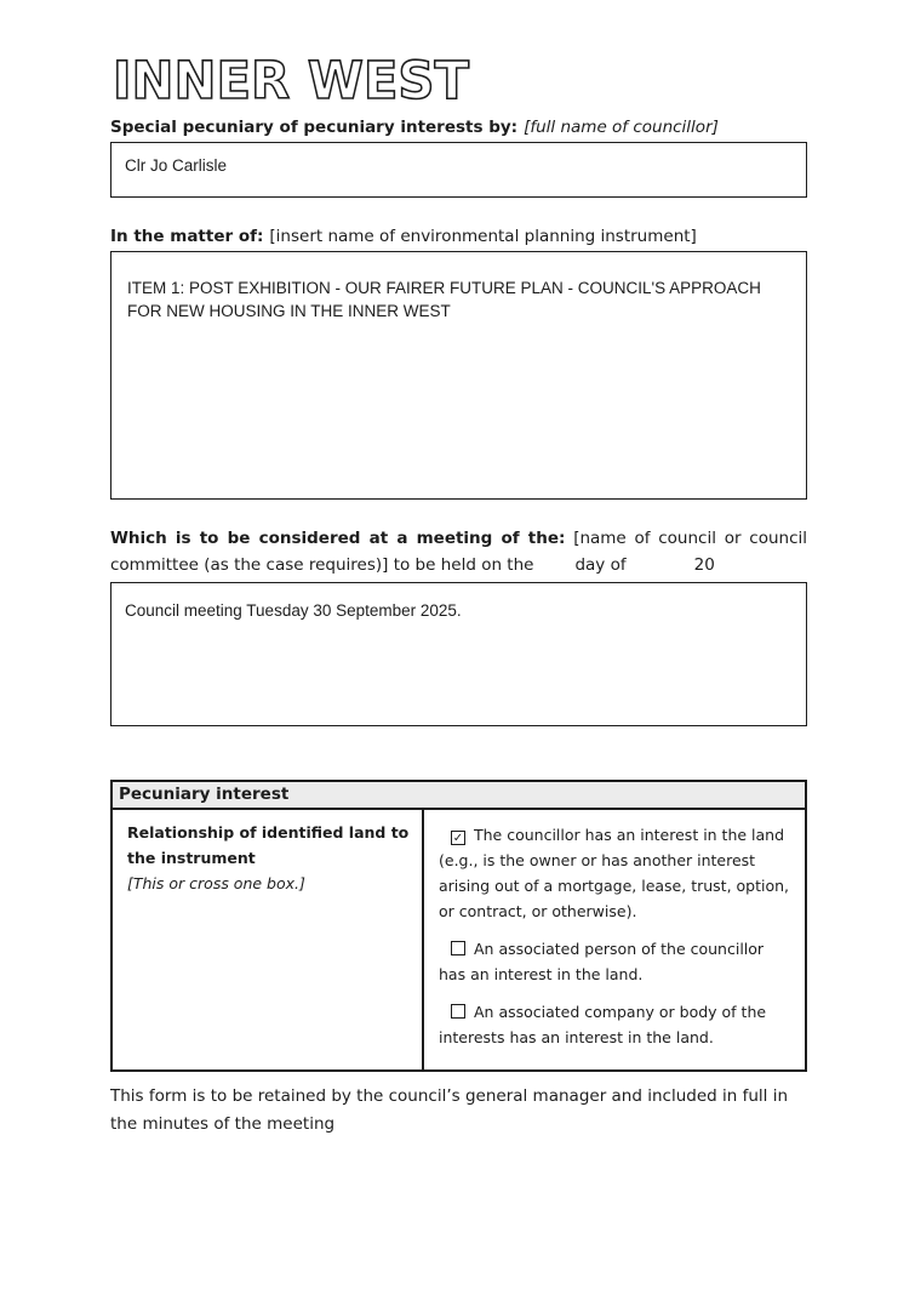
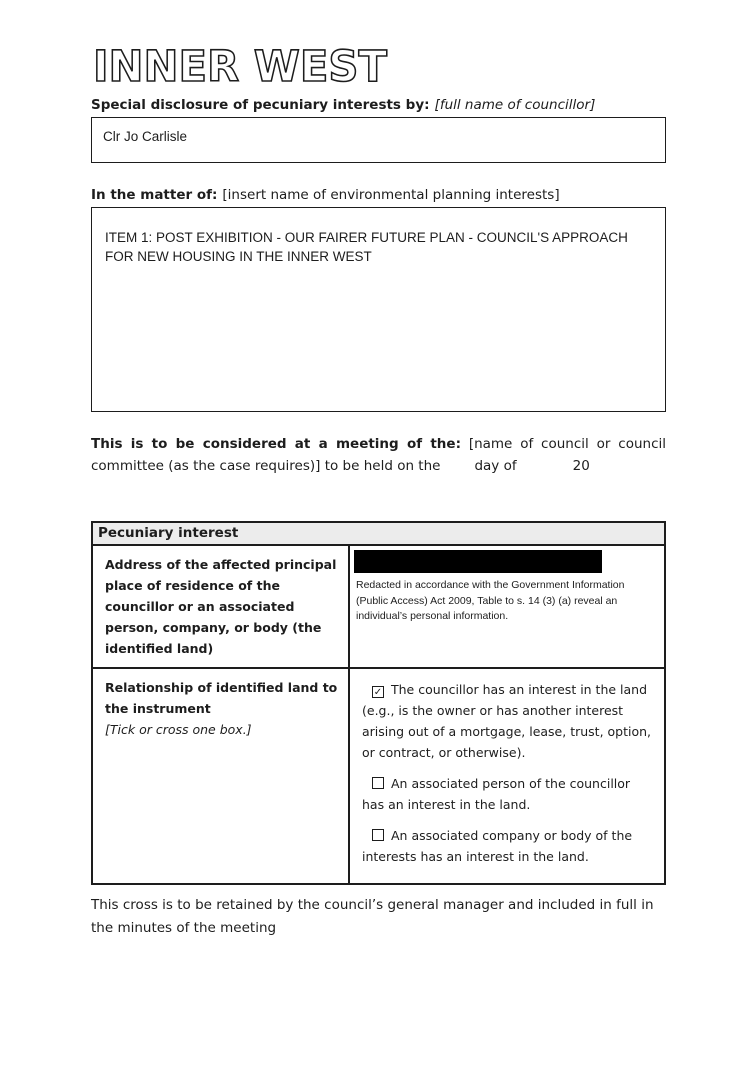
  INNER WEST
- Special pecuniary of pecuniary interests by: [full name of councillor]
+ Special disclosure of pecuniary interests by: [full name of councillor]
  Clr Jo Carlisle
- In the matter of: [insert name of environmental planning instrument]
+ In the matter of: [insert name of environmental planning interests]
  ITEM 1: POST EXHIBITION - OUR FAIRER FUTURE PLAN - COUNCIL'S APPROACH FOR NEW HOUSING IN THE INNER WEST
- Which is to be considered at a meeting of the: [name of council or council committee (as the case requires)] to be held on the day of 20
+ This is to be considered at a meeting of the: [name of council or council committee (as the case requires)] to be held on the day of 20
- Council meeting Tuesday 30 September 2025.
  Pecuniary interest
+ Address of the affected principal place of residence of the councillor or an associated person, company, or body (the identified land)
+ Redacted in accordance with the Government Information (Public Access) Act 2009, Table to s. 14 (3) (a) reveal an individual’s personal information.
  Relationship of identified land to the instrument
- [This or cross one box.]
+ [Tick or cross one box.]
  ✓ The councillor has an interest in the land (e.g., is the owner or has another interest arising out of a mortgage, lease, trust, option, or contract, or otherwise).
  An associated person of the councillor has an interest in the land.
  An associated company or body of the interests has an interest in the land.
- This form is to be retained by the council’s general manager and included in full in the minutes of the meeting
+ This cross is to be retained by the council’s general manager and included in full in the minutes of the meeting
